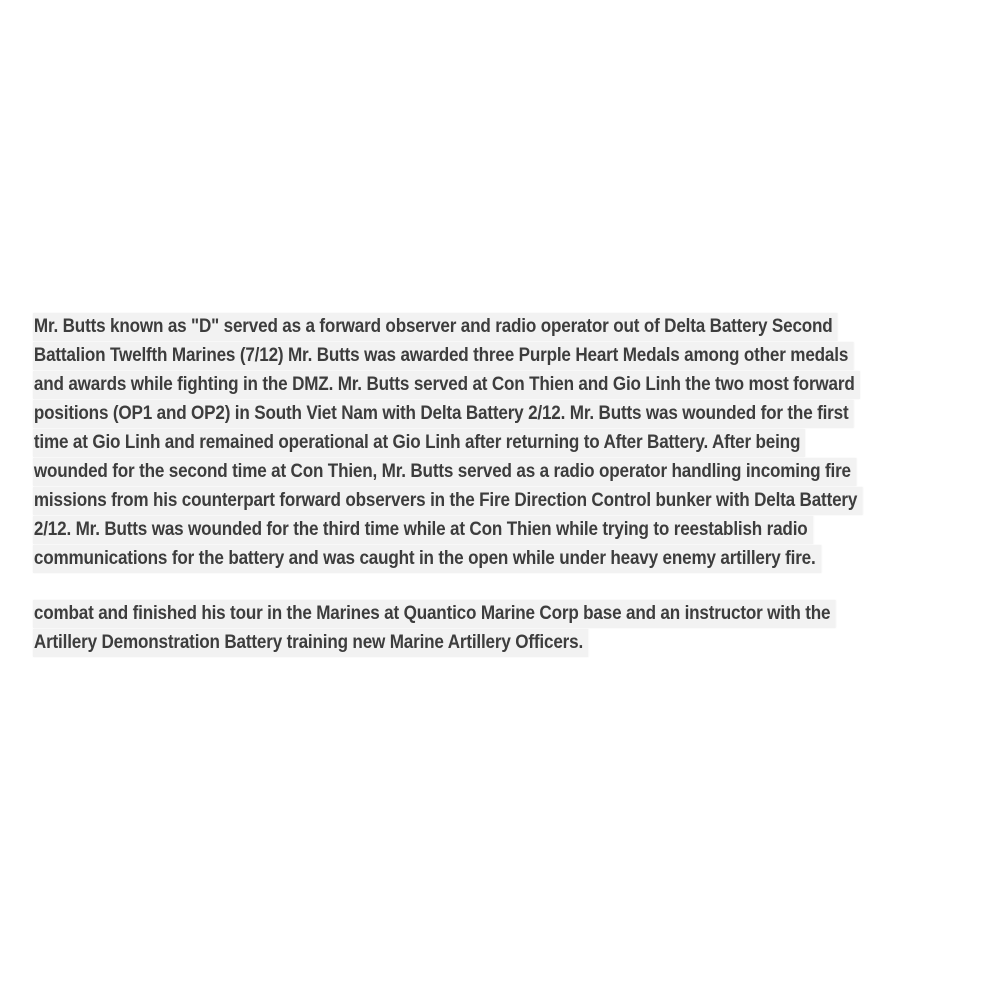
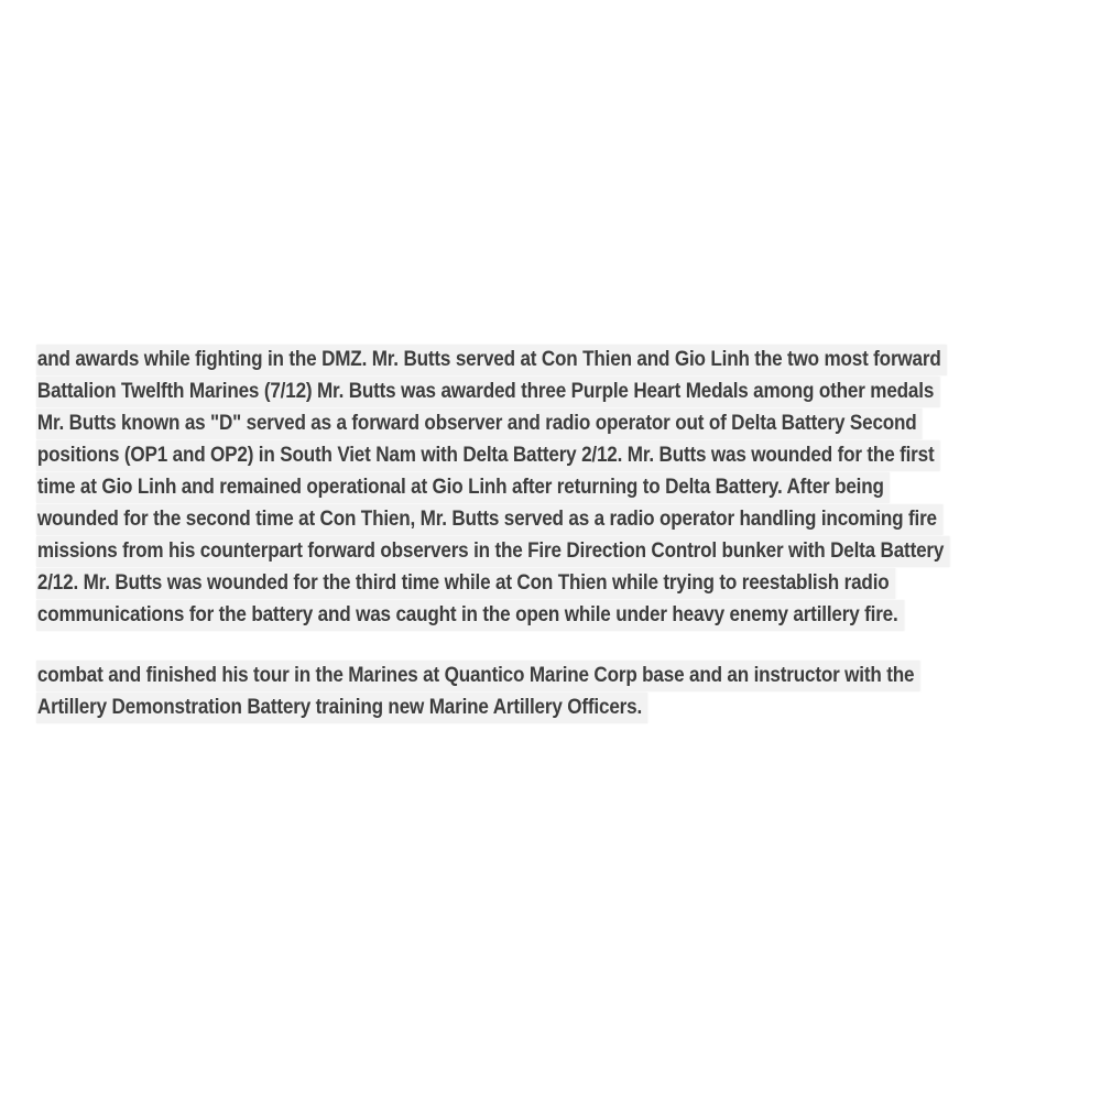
- Mr. Butts known as "D" served as a forward observer and radio operator out of Delta Battery Second
+ and awards while fighting in the DMZ. Mr. Butts served at Con Thien and Gio Linh the two most forward
  Battalion Twelfth Marines (7/12) Mr. Butts was awarded three Purple Heart Medals among other medals
- and awards while fighting in the DMZ. Mr. Butts served at Con Thien and Gio Linh the two most forward
+ Mr. Butts known as "D" served as a forward observer and radio operator out of Delta Battery Second
  positions (OP1 and OP2) in South Viet Nam with Delta Battery 2/12. Mr. Butts was wounded for the first
- time at Gio Linh and remained operational at Gio Linh after returning to After Battery. After being
+ time at Gio Linh and remained operational at Gio Linh after returning to Delta Battery. After being
  wounded for the second time at Con Thien, Mr. Butts served as a radio operator handling incoming fire
  missions from his counterpart forward observers in the Fire Direction Control bunker with Delta Battery
  2/12. Mr. Butts was wounded for the third time while at Con Thien while trying to reestablish radio
  communications for the battery and was caught in the open while under heavy enemy artillery fire.
  combat and finished his tour in the Marines at Quantico Marine Corp base and an instructor with the
  Artillery Demonstration Battery training new Marine Artillery Officers.
